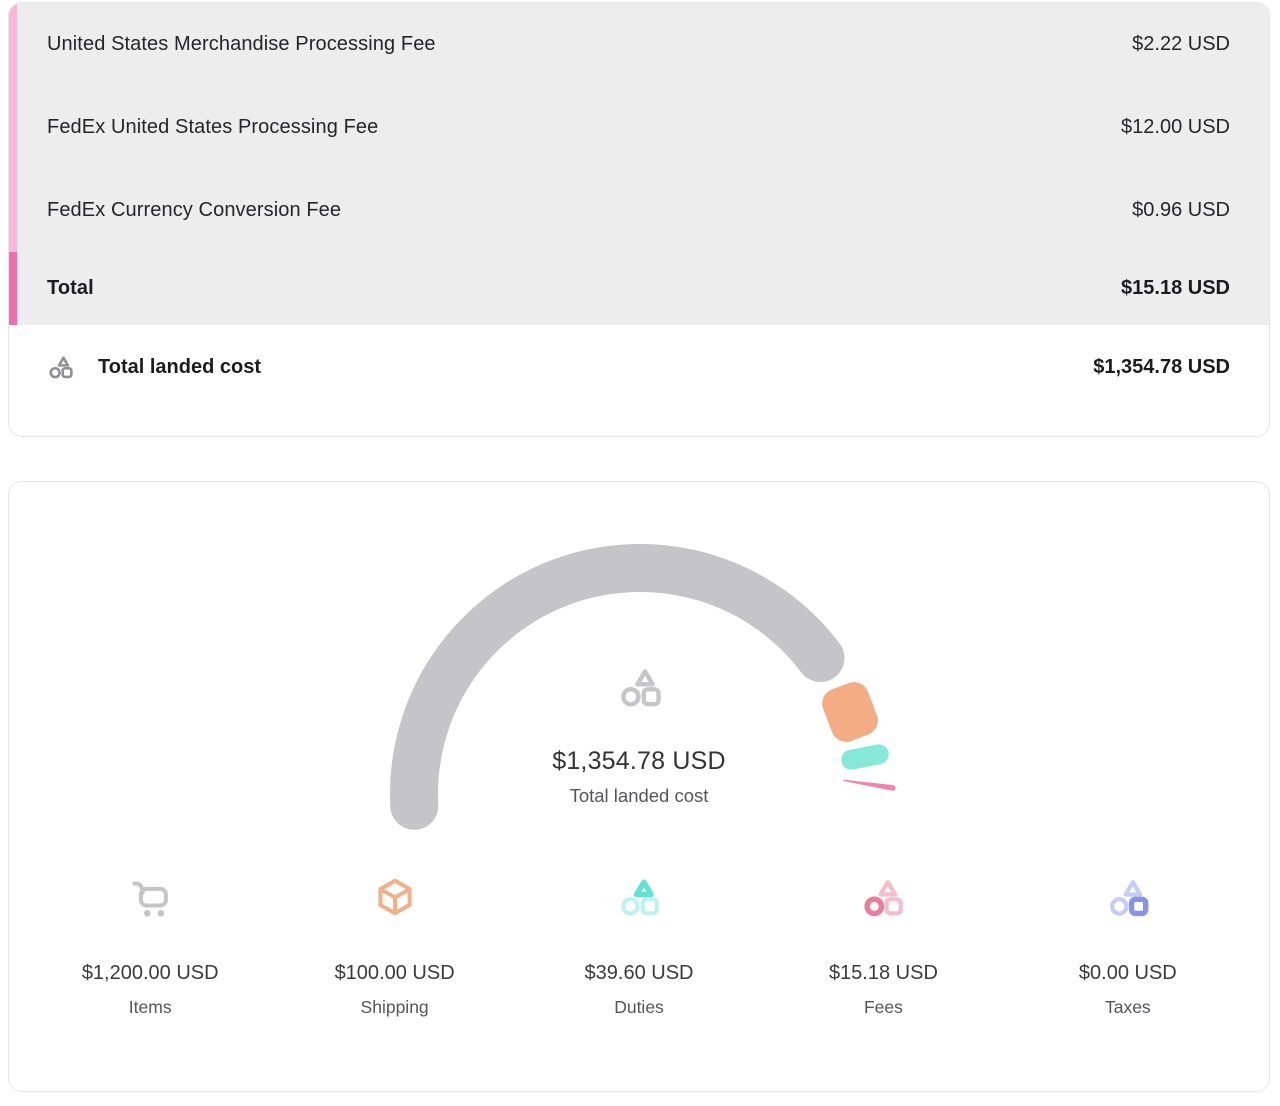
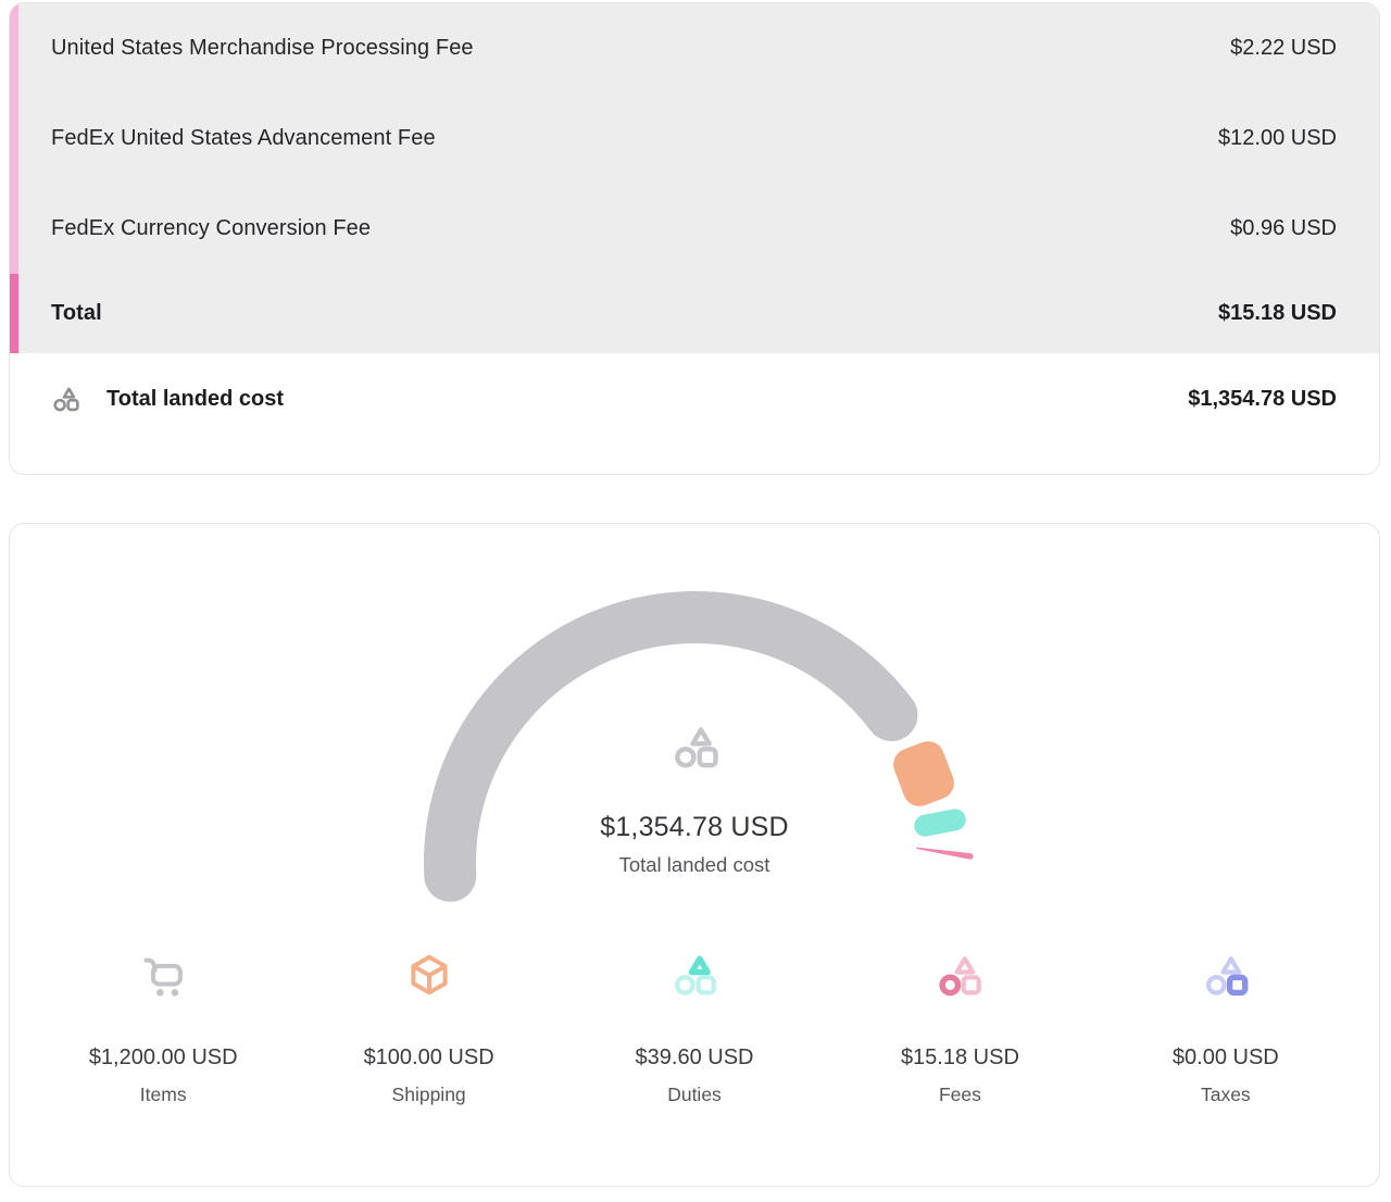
  United States Merchandise Processing Fee
  $2.22 USD
- FedEx United States Processing Fee
+ FedEx United States Advancement Fee
  $12.00 USD
  FedEx Currency Conversion Fee
  $0.96 USD
  Total
  $15.18 USD
  Total landed cost
  $1,354.78 USD
  $1,354.78 USD
  Total landed cost
  $1,200.00 USD
  Items
  $100.00 USD
  Shipping
  $39.60 USD
  Duties
  $15.18 USD
  Fees
  $0.00 USD
  Taxes
